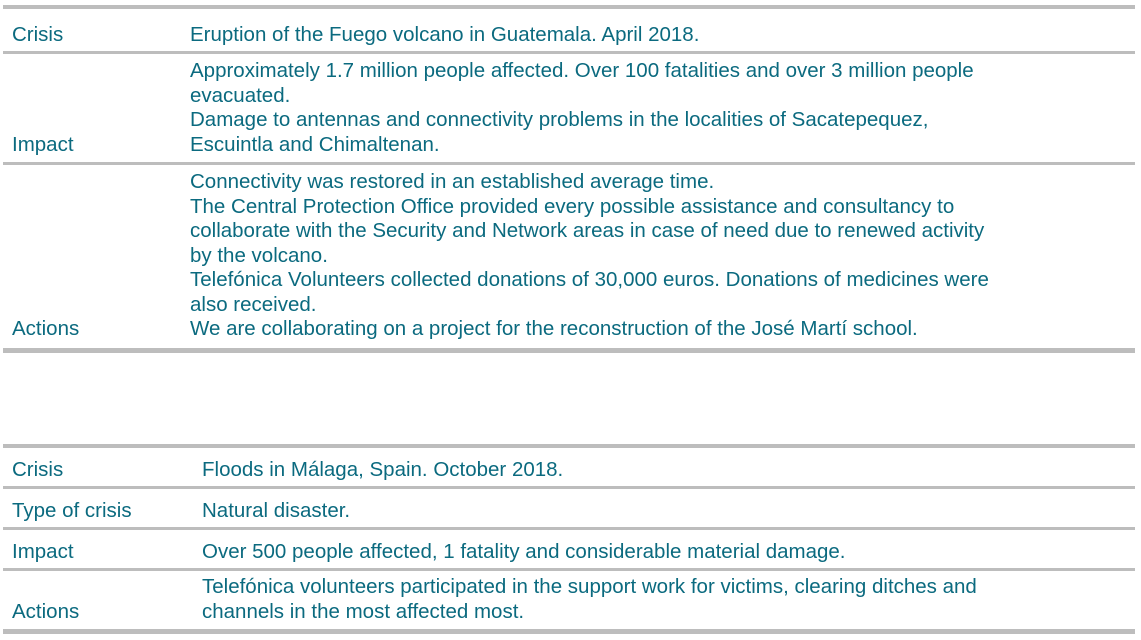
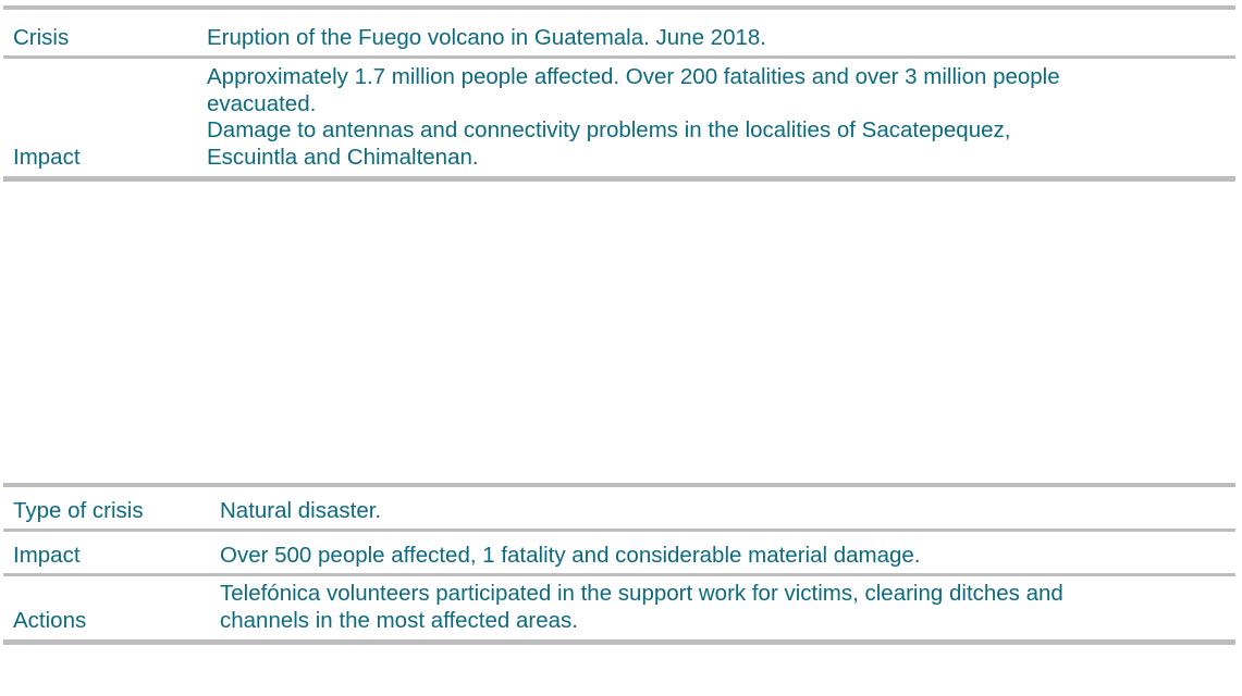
- Crisis	Eruption of the Fuego volcano in Guatemala. April 2018.
+ Crisis	Eruption of the Fuego volcano in Guatemala. June 2018.
- Impact	Approximately 1.7 million people affected. Over 100 fatalities and over 3 million people evacuated. Damage to antennas and connectivity problems in the localities of Sacatepequez, Escuintla and Chimaltenan.
+ Impact	Approximately 1.7 million people affected. Over 200 fatalities and over 3 million people evacuated. Damage to antennas and connectivity problems in the localities of Sacatepequez, Escuintla and Chimaltenan.
- Actions	Connectivity was restored in an established average time. The Central Protection Office provided every possible assistance and consultancy to collaborate with the Security and Network areas in case of need due to renewed activity by the volcano. Telefónica Volunteers collected donations of 30,000 euros. Donations of medicines were also received. We are collaborating on a project for the reconstruction of the José Martí school.
- Crisis	Floods in Málaga, Spain. October 2018.
  Type of crisis	Natural disaster.
  Impact	Over 500 people affected, 1 fatality and considerable material damage.
- Actions	Telefónica volunteers participated in the support work for victims, clearing ditches and channels in the most affected most.
+ Actions	Telefónica volunteers participated in the support work for victims, clearing ditches and channels in the most affected areas.
